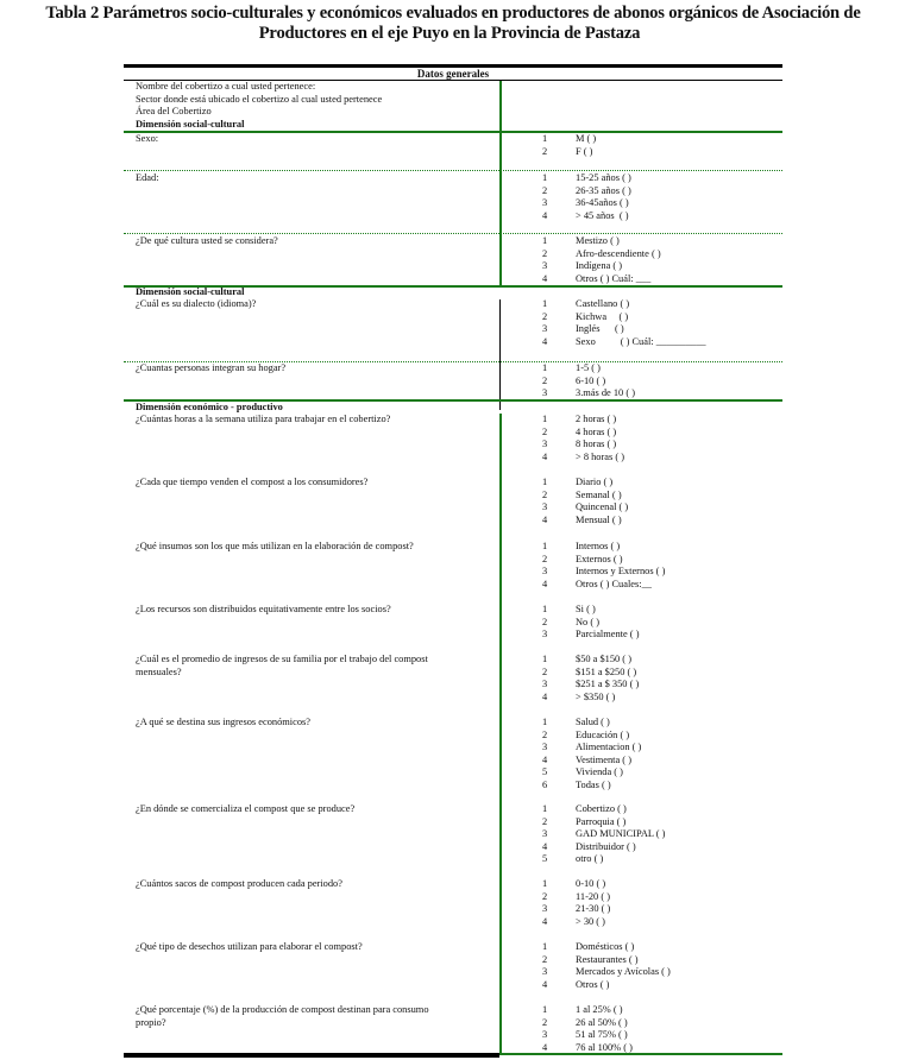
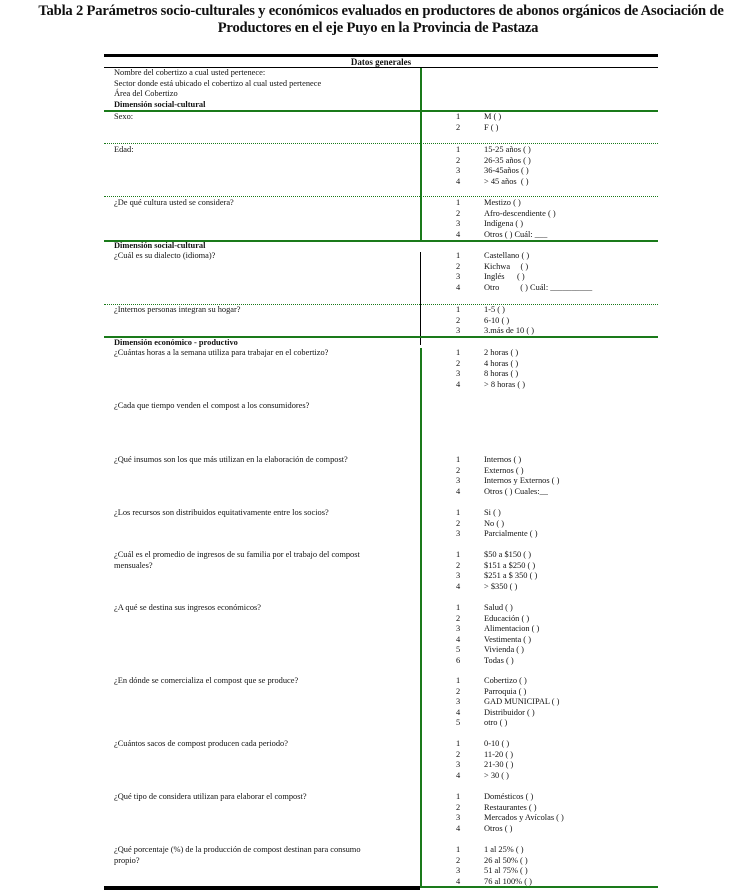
  Tabla 2 Parámetros socio-culturales y económicos evaluados en productores de abonos orgánicos de Asociación de
  Productores en el eje Puyo en la Provincia de Pastaza
  Datos generales
  Nombre del cobertizo a cual usted pertenece:
  Sector donde está ubicado el cobertizo al cual usted pertenece
  Área del Cobertizo
  Dimensión social-cultural
  Dimensión social-cultural
  Dimensión económico - productivo
  Sexo:
  1 M ( )
  2 F ( )
  Edad:
  1 15-25 años ( )
  2 26-35 años ( )
  3 36-45años ( )
  4 > 45 años ( )
  ¿De qué cultura usted se considera?
  1 Mestizo ( )
  2 Afro-descendiente ( )
  3 Indígena ( )
  4 Otros ( ) Cuál: ___
  ¿Cuál es su dialecto (idioma)?
  1 Castellano ( )
  2 Kichwa ( )
  3 Inglés ( )
- 4 Sexo ( ) Cuál: __________
+ 4 Otro ( ) Cuál: __________
- ¿Cuantas personas integran su hogar?
+ ¿Internos personas integran su hogar?
  1 1-5 ( )
  2 6-10 ( )
  3 3.más de 10 ( )
  ¿Cuántas horas a la semana utiliza para trabajar en el cobertizo?
  1 2 horas ( )
  2 4 horas ( )
  3 8 horas ( )
  4 > 8 horas ( )
  ¿Cada que tiempo venden el compost a los consumidores?
- 1 Diario ( )
- 2 Semanal ( )
- 3 Quincenal ( )
- 4 Mensual ( )
  ¿Qué insumos son los que más utilizan en la elaboración de compost?
  1 Internos ( )
  2 Externos ( )
  3 Internos y Externos ( )
  4 Otros ( ) Cuales:__
  ¿Los recursos son distribuidos equitativamente entre los socios?
  1 Si ( )
  2 No ( )
  3 Parcialmente ( )
  ¿Cuál es el promedio de ingresos de su familia por el trabajo del compost
  mensuales?
  1 $50 a $150 ( )
  2 $151 a $250 ( )
  3 $251 a $ 350 ( )
  4 > $350 ( )
  ¿A qué se destina sus ingresos económicos?
  1 Salud ( )
  2 Educación ( )
  3 Alimentacion ( )
  4 Vestimenta ( )
  5 Vivienda ( )
  6 Todas ( )
  ¿En dónde se comercializa el compost que se produce?
  1 Cobertizo ( )
  2 Parroquia ( )
  3 GAD MUNICIPAL ( )
  4 Distribuidor ( )
  5 otro ( )
  ¿Cuántos sacos de compost producen cada periodo?
  1 0-10 ( )
  2 11-20 ( )
  3 21-30 ( )
  4 > 30 ( )
- ¿Qué tipo de desechos utilizan para elaborar el compost?
+ ¿Qué tipo de considera utilizan para elaborar el compost?
  1 Domésticos ( )
  2 Restaurantes ( )
  3 Mercados y Avícolas ( )
  4 Otros ( )
  ¿Qué porcentaje (%) de la producción de compost destinan para consumo
  propio?
  1 1 al 25% ( )
  2 26 al 50% ( )
  3 51 al 75% ( )
  4 76 al 100% ( )
